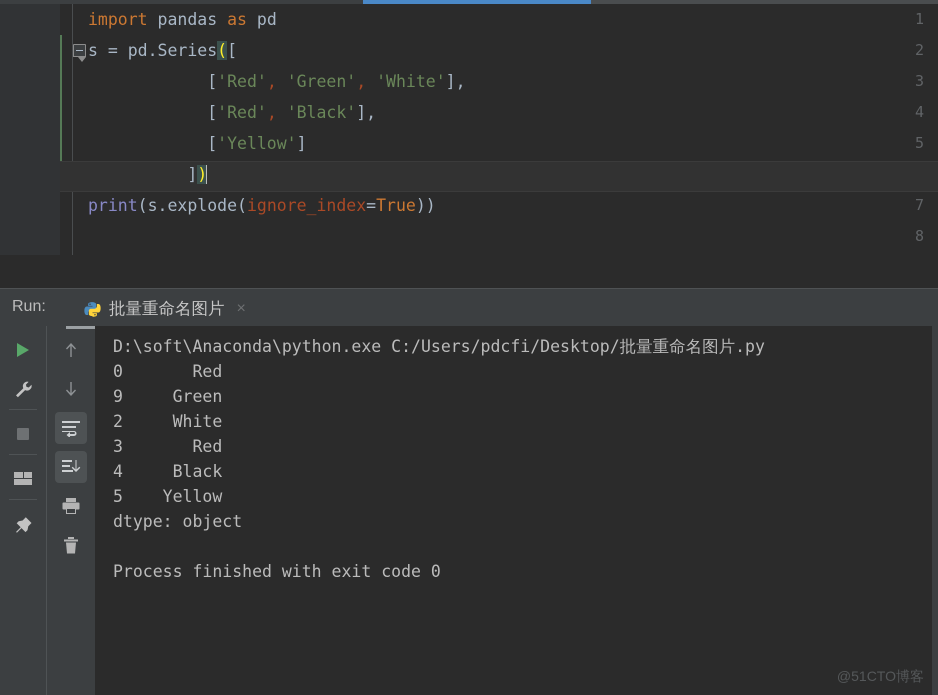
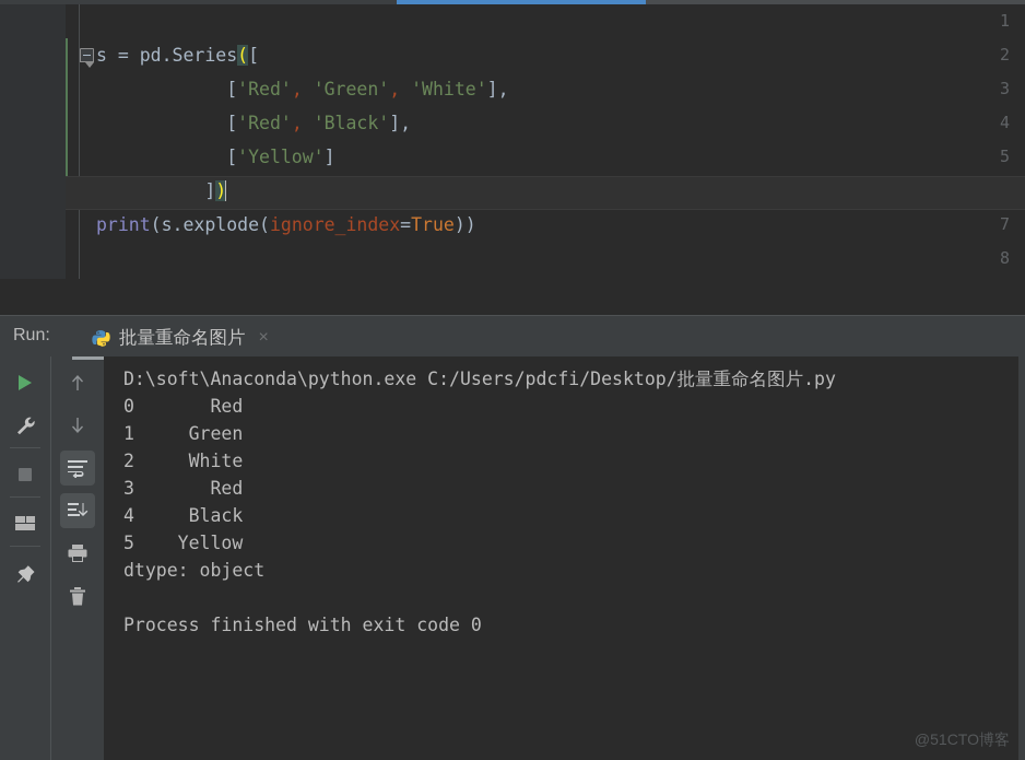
  1
  2
  3
  4
  5
  7
  8
- import pandas as pd
  s = pd.Series([
  ['Red', 'Green', 'White'],
  ['Red', 'Black'],
  ['Yellow']
  ])
  print(s.explode(ignore_index=True))
  Run:
  批量重命名图片
  ×
  D:\soft\Anaconda\python.exe C:/Users/pdcfi/Desktop/批量重命名图片.py
  0 Red
- 9 Green
+ 1 Green
  2 White
  3 Red
  4 Black
  5 Yellow
  dtype: object
  Process finished with exit code 0
  @51CTO博客
